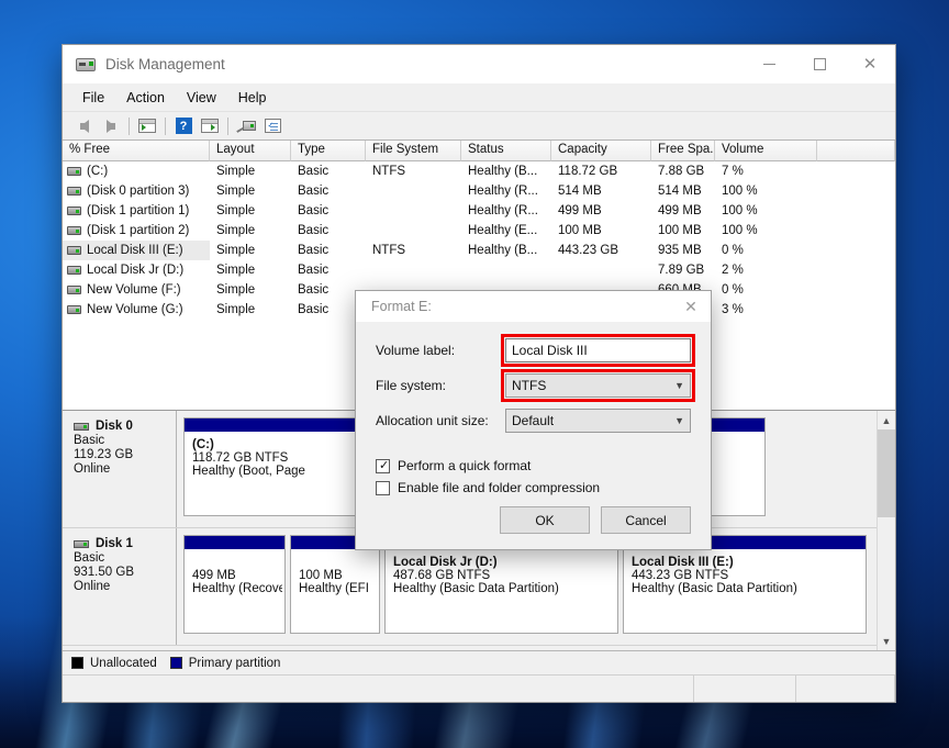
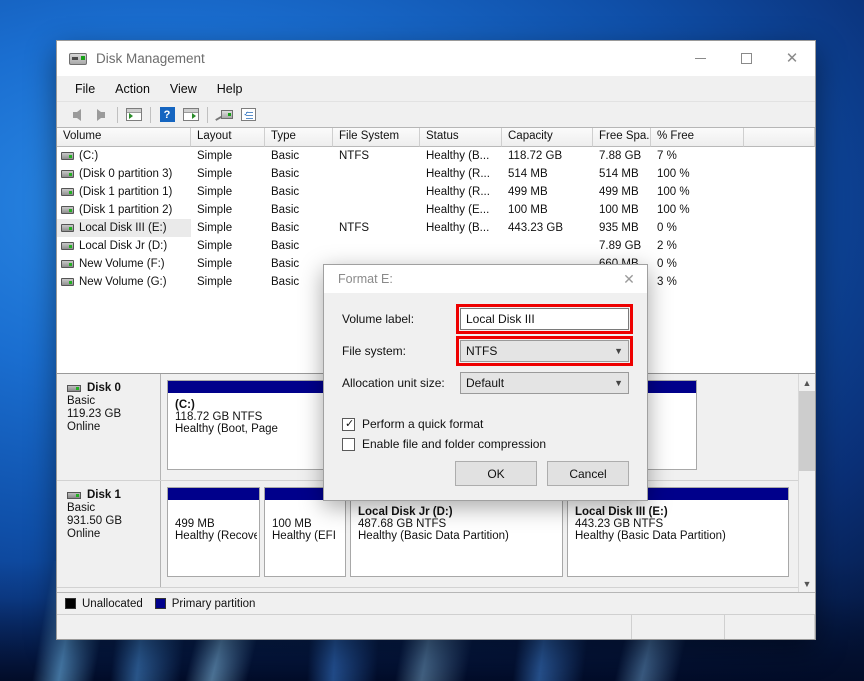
  Disk Management
  ✕
  File
  Action
  View
  Help
  ?
- % Free
+ Volume
  Layout
  Type
  File System
  Status
  Capacity
  Free Spa.
- Volume
+ % Free
  (C:)
  Simple
  Basic
  NTFS
  Healthy (B...
  118.72 GB
  7.88 GB
  7 %
  (Disk 0 partition 3)
  Simple
  Basic
  Healthy (R...
  514 MB
  514 MB
  100 %
  (Disk 1 partition 1)
  Simple
  Basic
  Healthy (R...
  499 MB
  499 MB
  100 %
  (Disk 1 partition 2)
  Simple
  Basic
  Healthy (E...
  100 MB
  100 MB
  100 %
  Local Disk III (E:)
  Simple
  Basic
  NTFS
  Healthy (B...
  443.23 GB
  935 MB
  0 %
  Local Disk Jr (D:)
  Simple
  Basic
  7.89 GB
  2 %
  New Volume (F:)
  Simple
  Basic
  0 %
  New Volume (G:)
  Simple
  Basic
  3 %
  Disk 0
  Basic
  119.23 GB
  Online
  (C:)
  118.72 GB NTFS
  Healthy (Boot, Page
  Disk 1
  Basic
  931.50 GB
  Online
  499 MB
  Healthy (Recove
  100 MB
  Healthy (EFI
  Local Disk Jr (D:)
  487.68 GB NTFS
  Healthy (Basic Data Partition)
  Local Disk III (E:)
  443.23 GB NTFS
  Healthy (Basic Data Partition)
  ▲
  ▼
  Unallocated
  Primary partition
  Format E:
  ✕
  Volume label:
  Local Disk III
  File system:
  NTFS
  ▼
  Allocation unit size:
  Default
  ▼
  ✓
  Perform a quick format
  Enable file and folder compression
  OK
  Cancel
